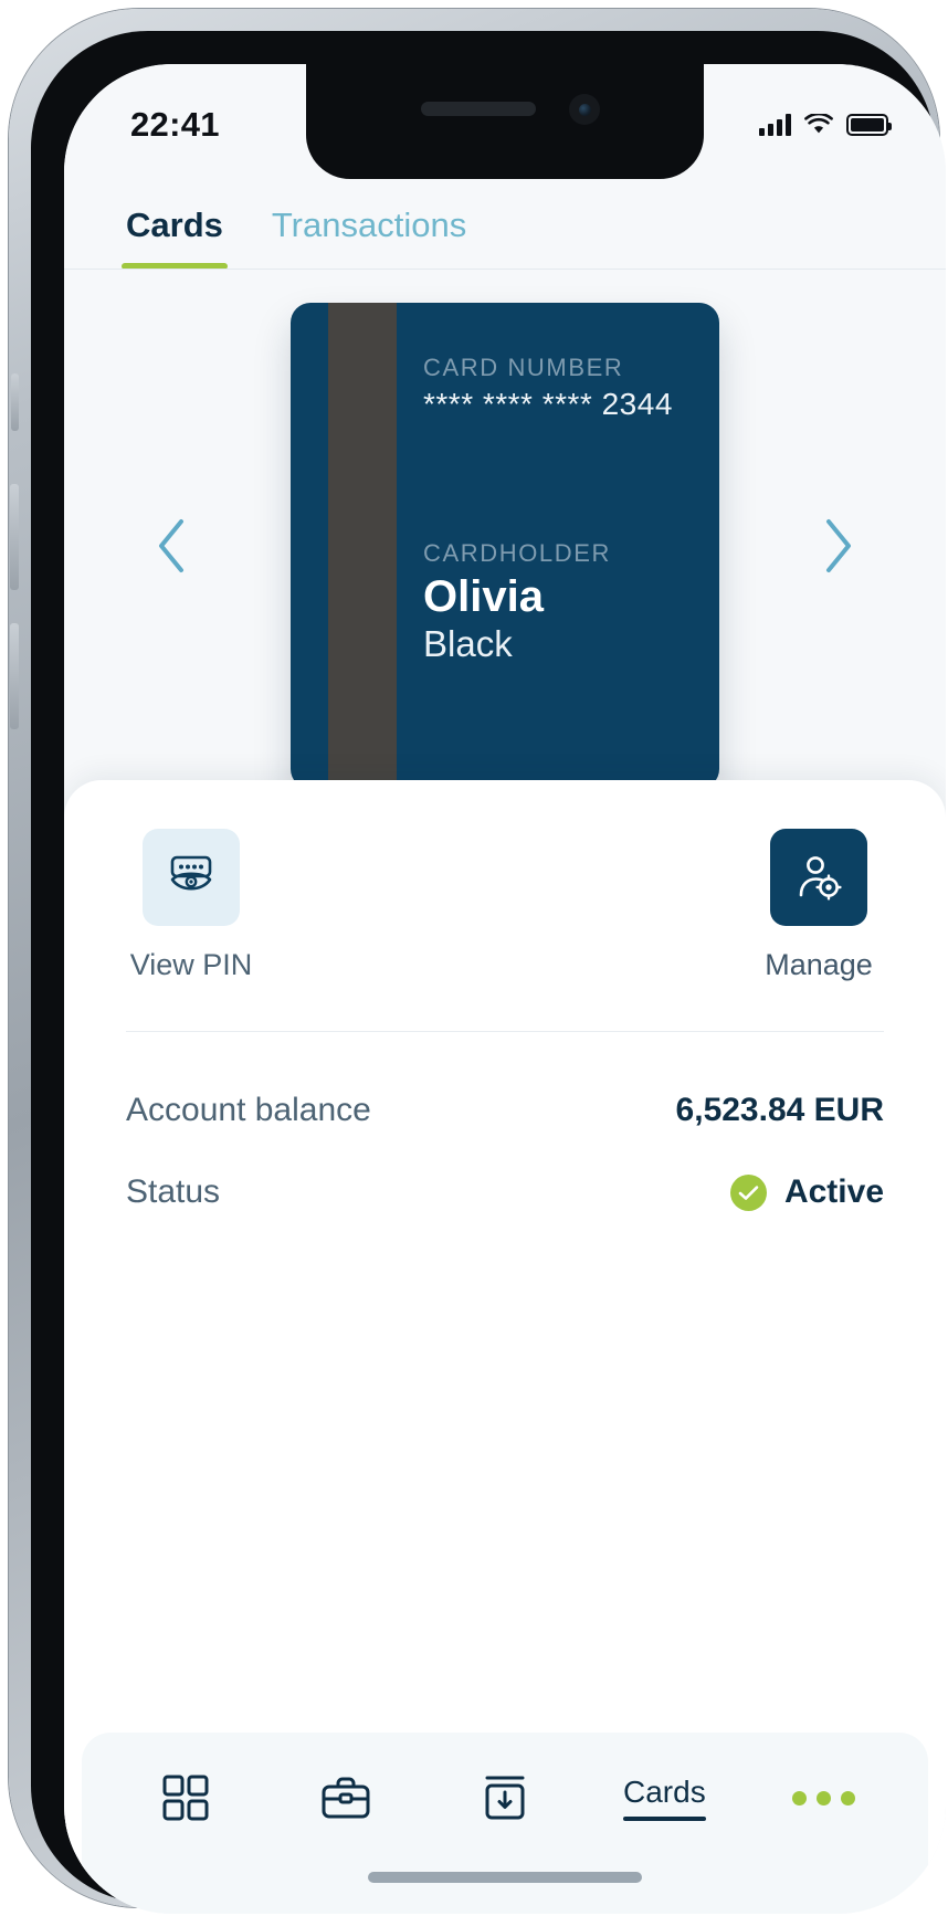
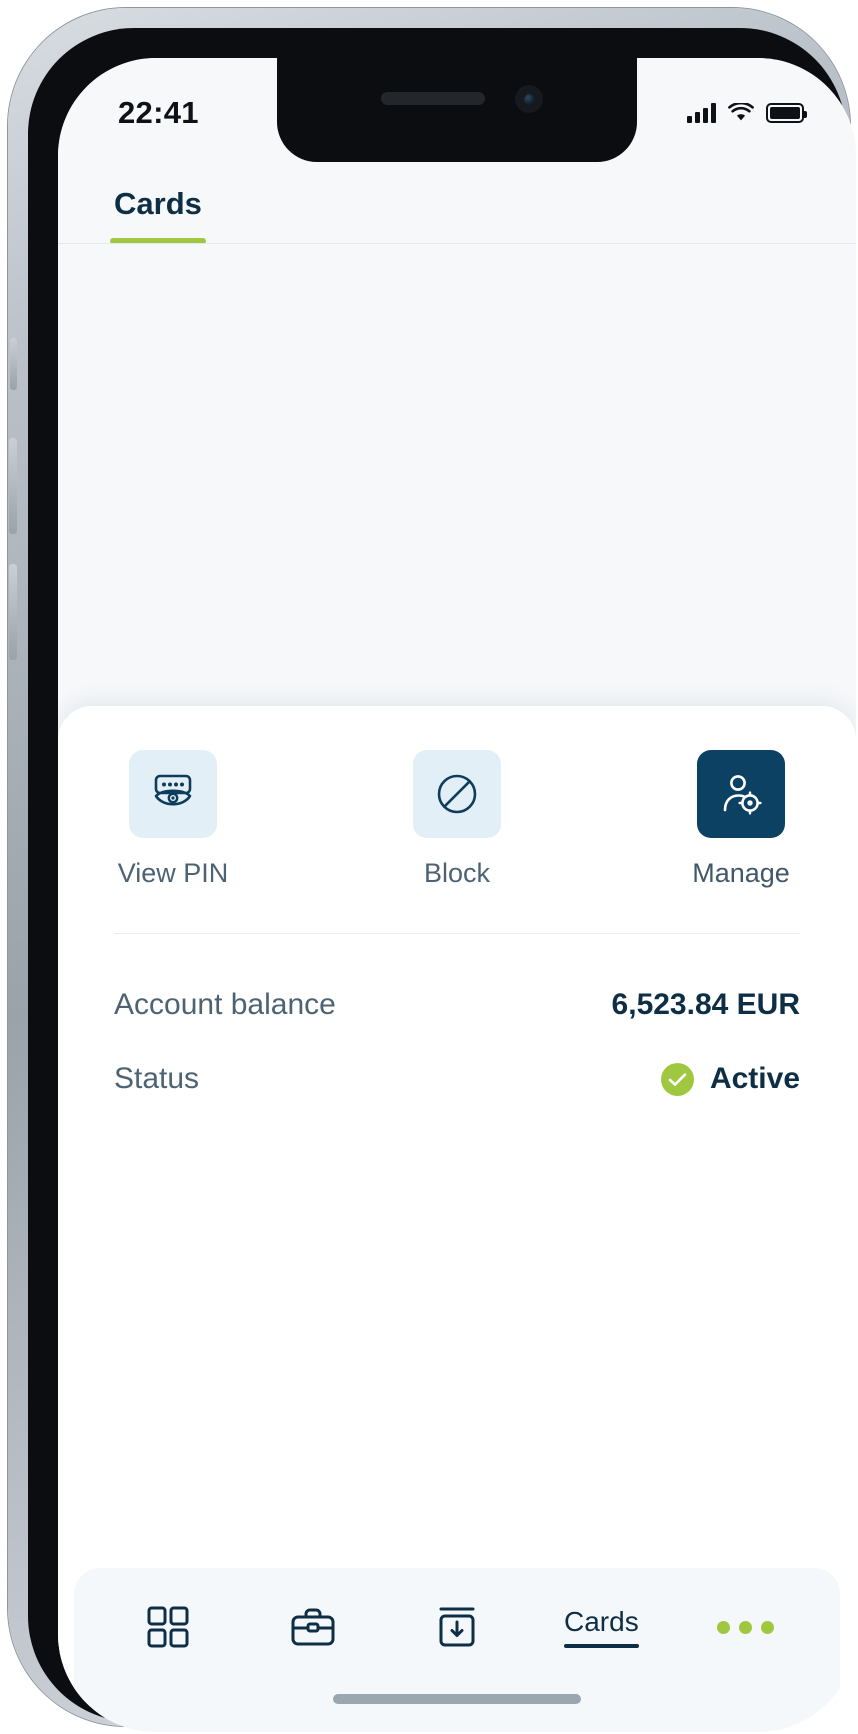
  22:41
  Cards
- Transactions
- CARD NUMBER
- **** **** **** 2344
- CARDHOLDER
- Olivia
- Black
  View PIN
+ Block
  Manage
  Account balance
  6,523.84 EUR
  Status
  Active
  Cards
